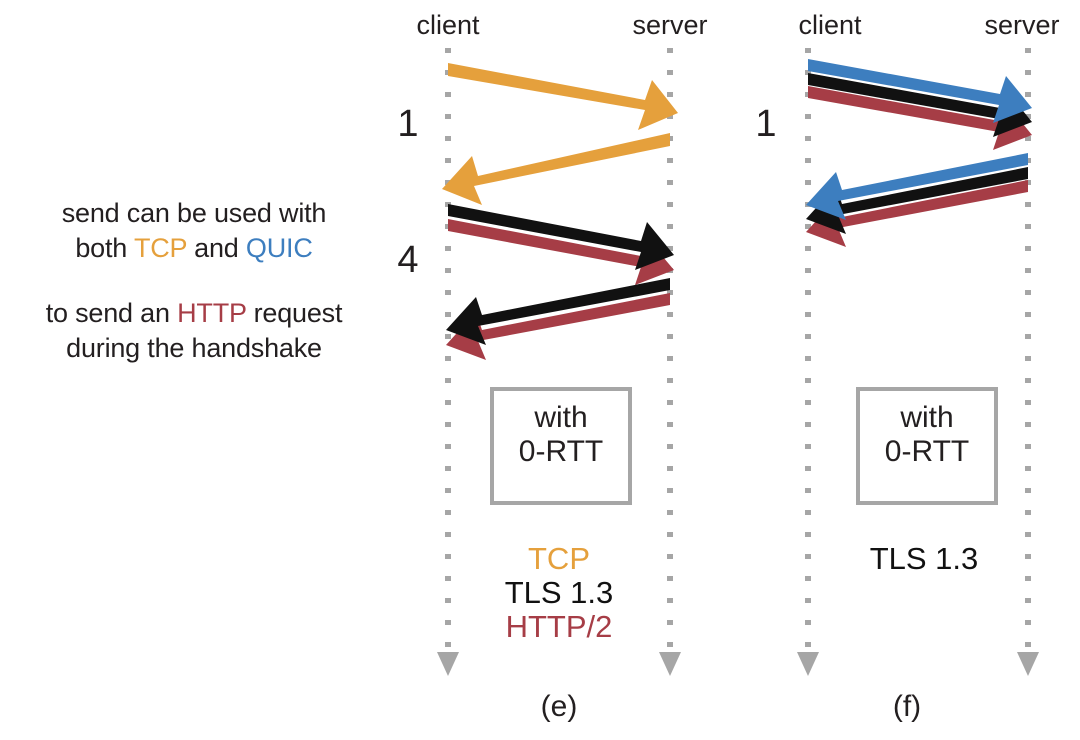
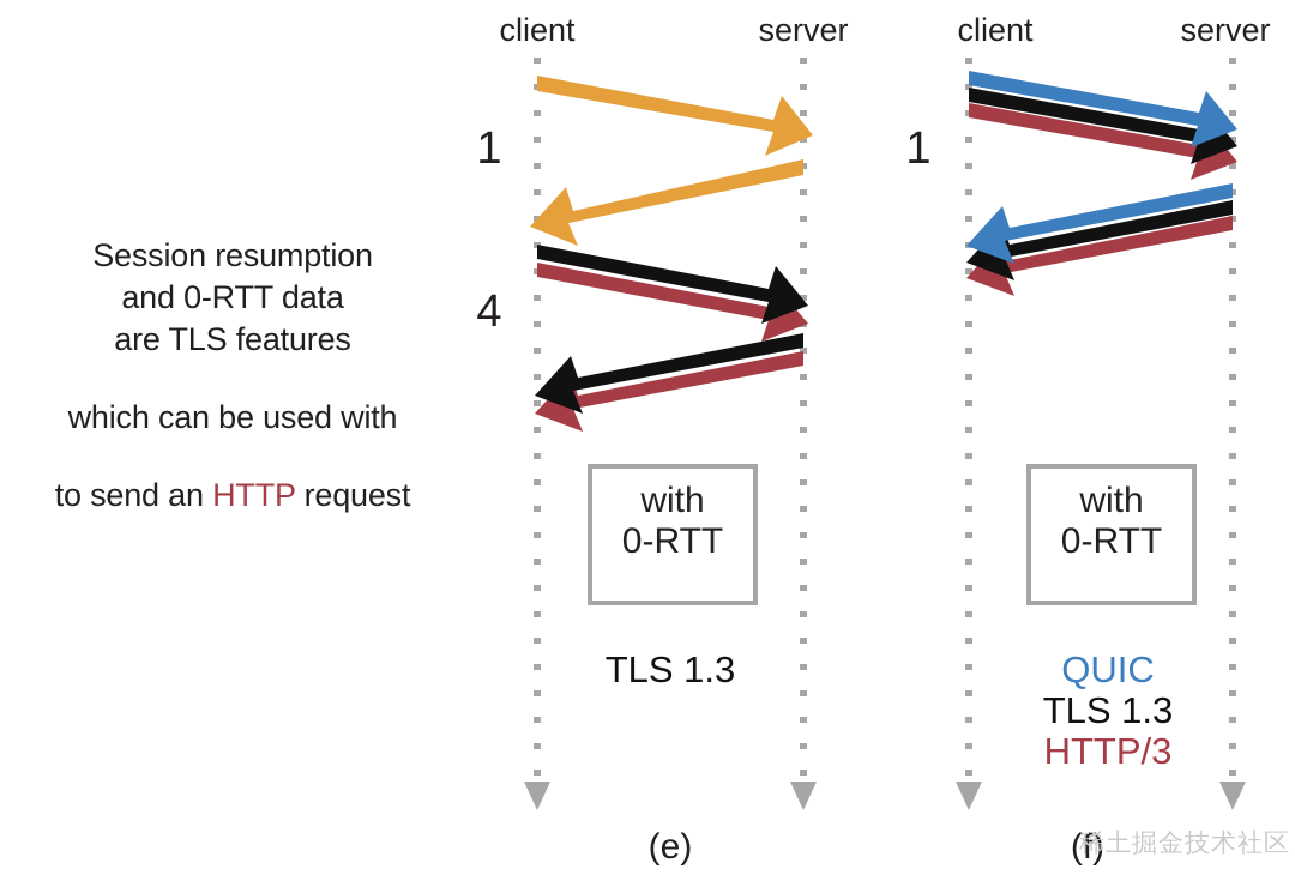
+ Session resumption
+ and 0-RTT data
+ are TLS features
- send can be used with
+ which can be used with
- both TCP and QUIC
  to send an HTTP request
- during the handshake
  client
  server
  1
  4
  with
  0-RTT
- TCP
  TLS 1.3
- HTTP/2
  (e)
  client
  server
  1
  with
  0-RTT
+ QUIC
  TLS 1.3
+ HTTP/3
  (f)
+ 稀土掘金技术社区
